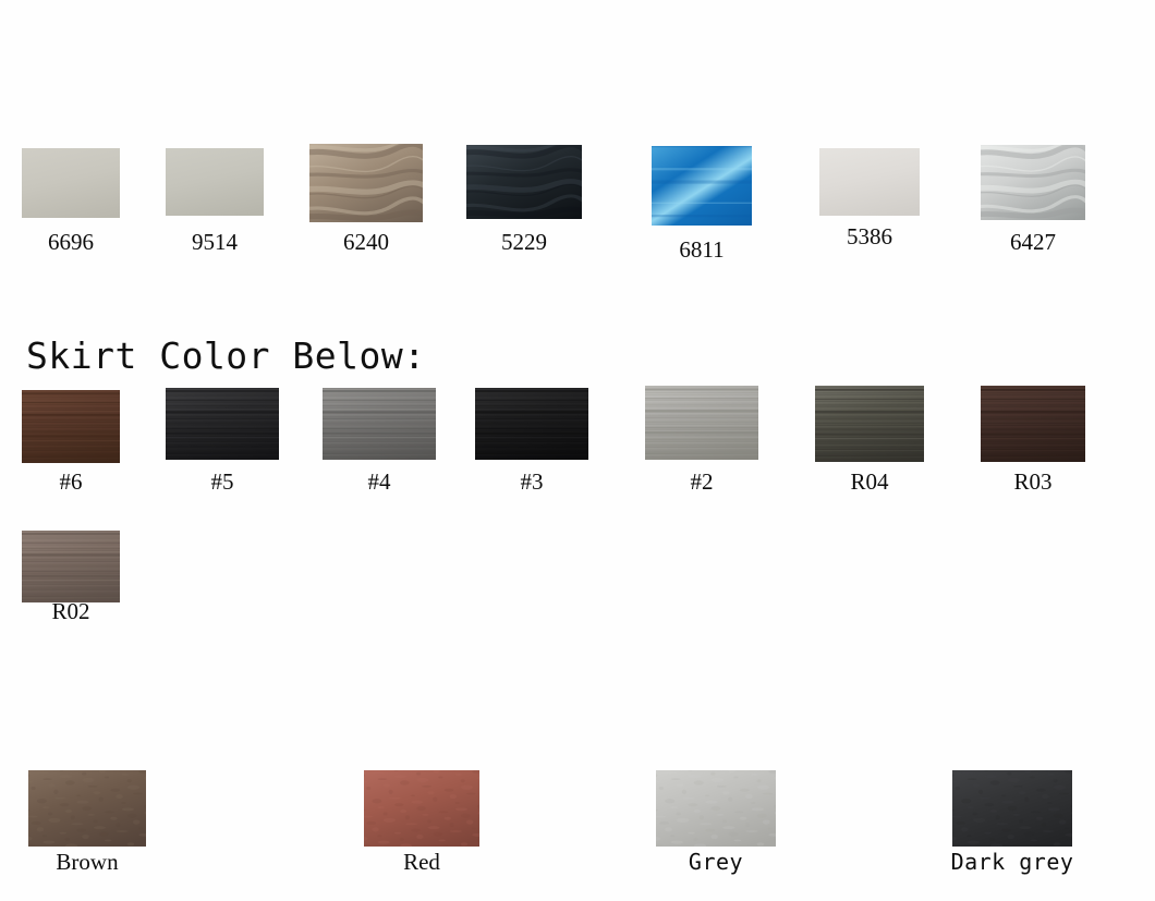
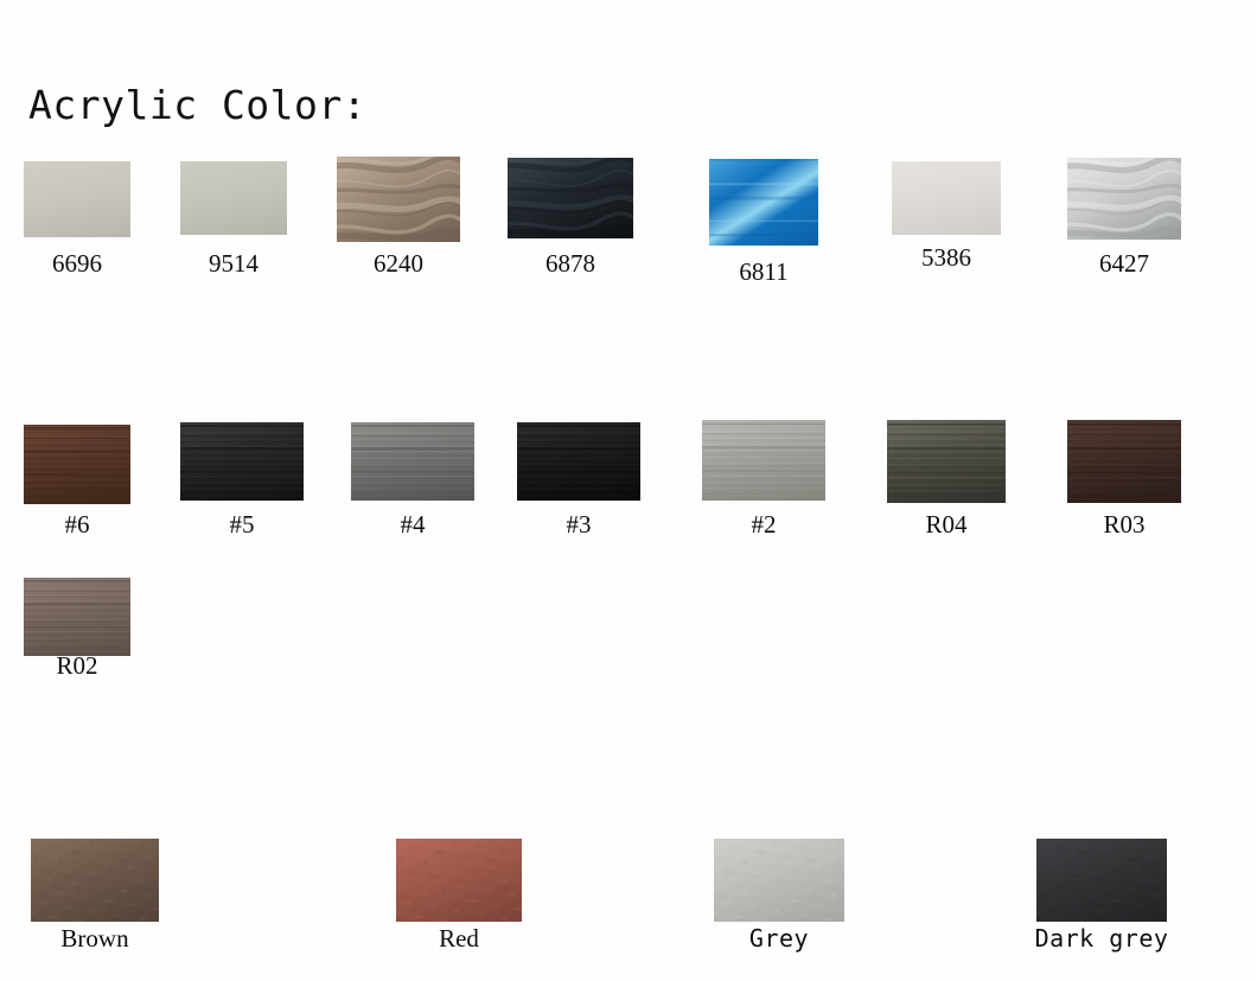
+ Acrylic Color:
  6696
  9514
  6240
- 5229
+ 6878
  6811
  5386
  6427
- Skirt Color Below:
  #6
  #5
  #4
  #3
  #2
  R04
  R03
  R02
  Brown
  Red
  Grey
  Dark grey
